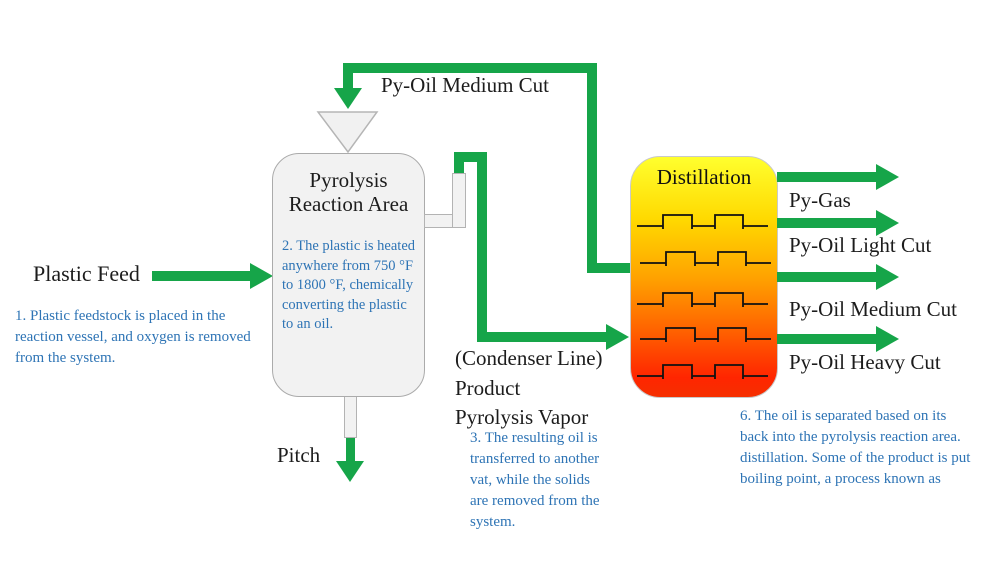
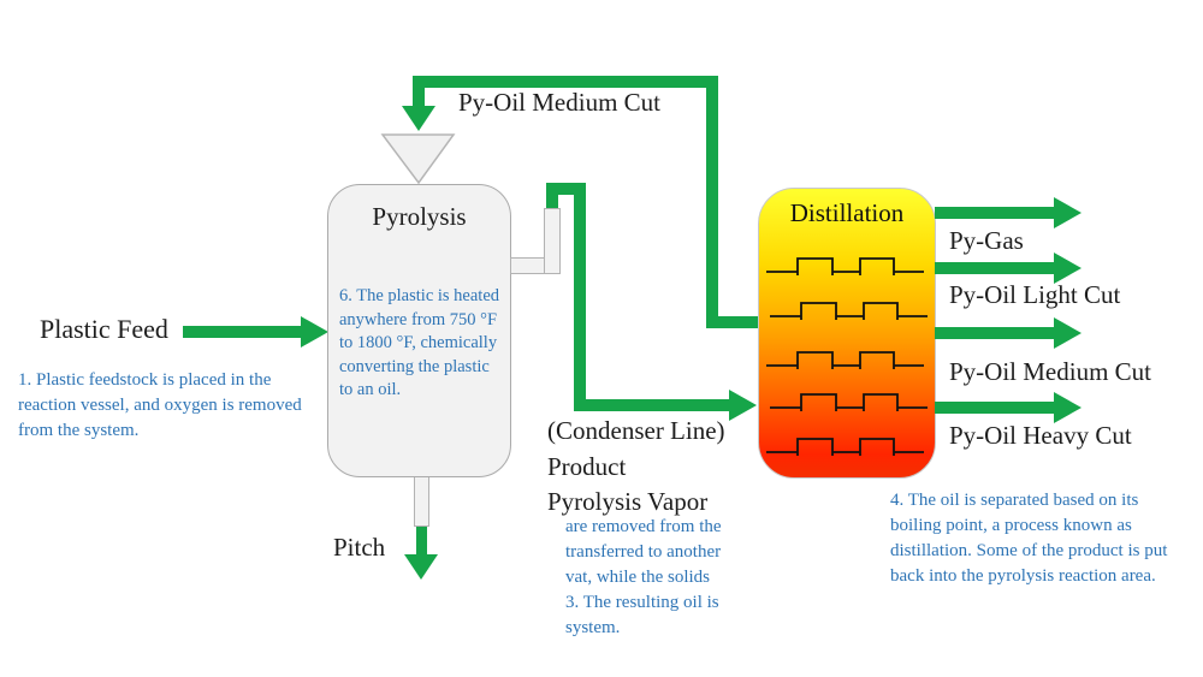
  Pyrolysis
- Reaction Area
- 2. The plastic is heated
+ 6. The plastic is heated
  anywhere from 750 °F
  to 1800 °F, chemically
  converting the plastic
  to an oil.
  Distillation
  Py-Gas
  Py-Oil Light Cut
  Py-Oil Medium Cut
  Py-Oil Heavy Cut
  Plastic Feed
  Py-Oil Medium Cut
  Pitch
  (Condenser Line)
  Product
  Pyrolysis Vapor
  1. Plastic feedstock is placed in the
  reaction vessel, and oxygen is removed
  from the system.
- 3. The resulting oil is
+ are removed from the
  transferred to another
  vat, while the solids
- are removed from the
+ 3. The resulting oil is
  system.
- 6. The oil is separated based on its
+ 4. The oil is separated based on its
- back into the pyrolysis reaction area.
+ boiling point, a process known as
  distillation. Some of the product is put
- boiling point, a process known as
+ back into the pyrolysis reaction area.
